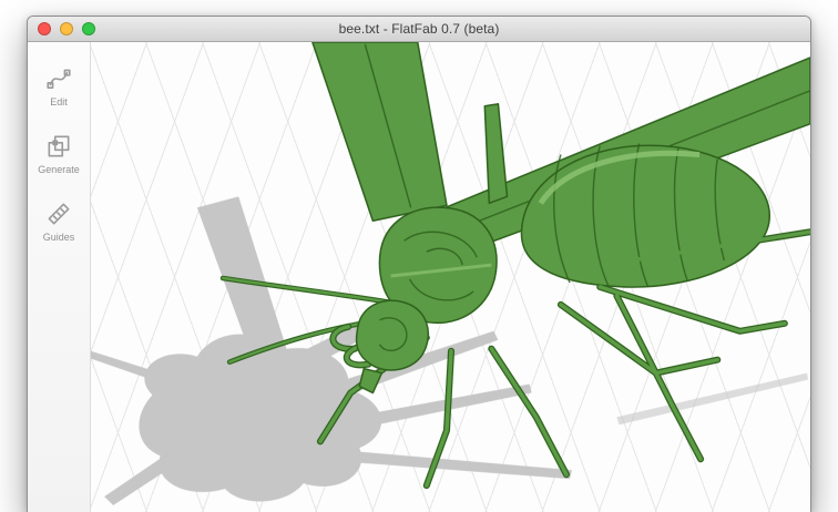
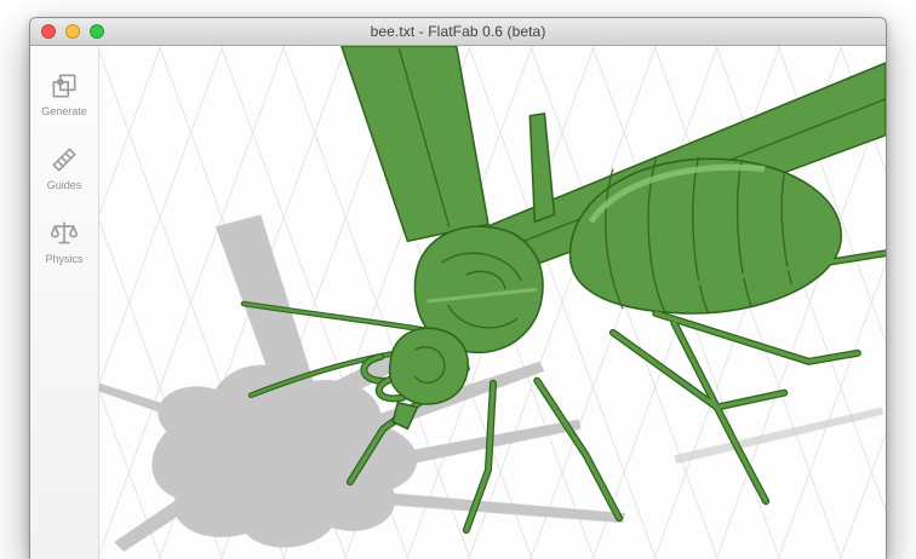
- bee.txt - FlatFab 0.7 (beta)
+ bee.txt - FlatFab 0.6 (beta)
- Edit
  Generate
  Guides
+ Physics
